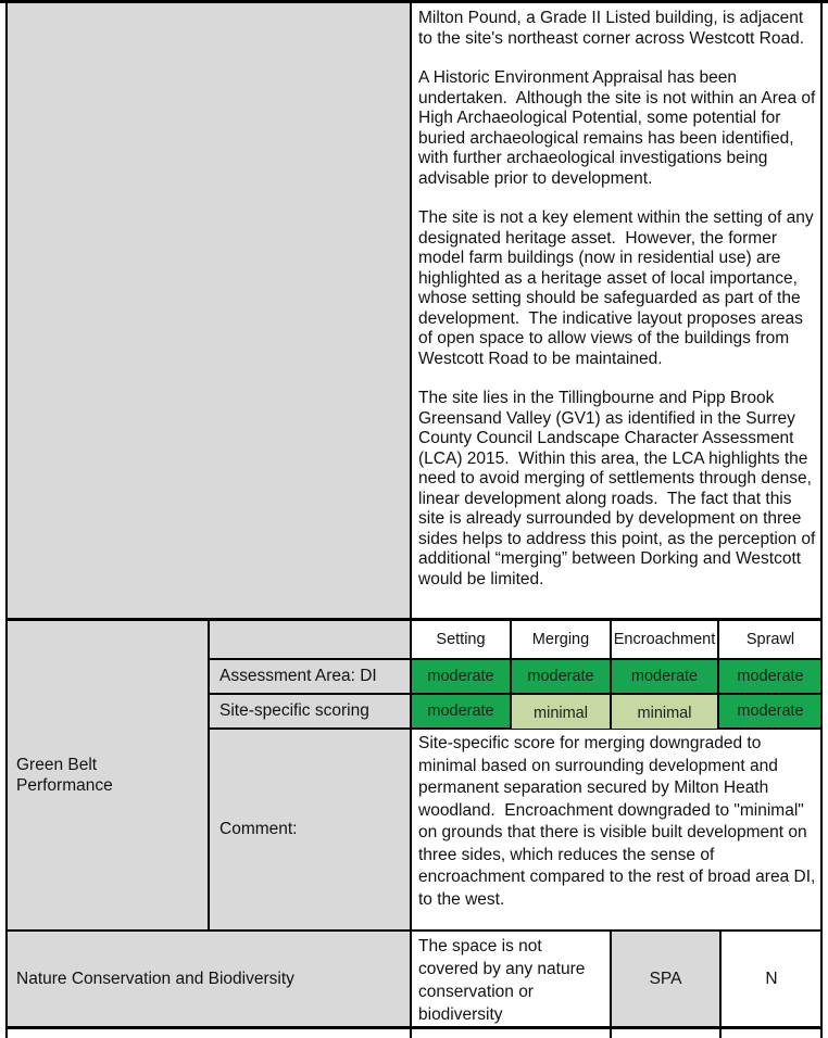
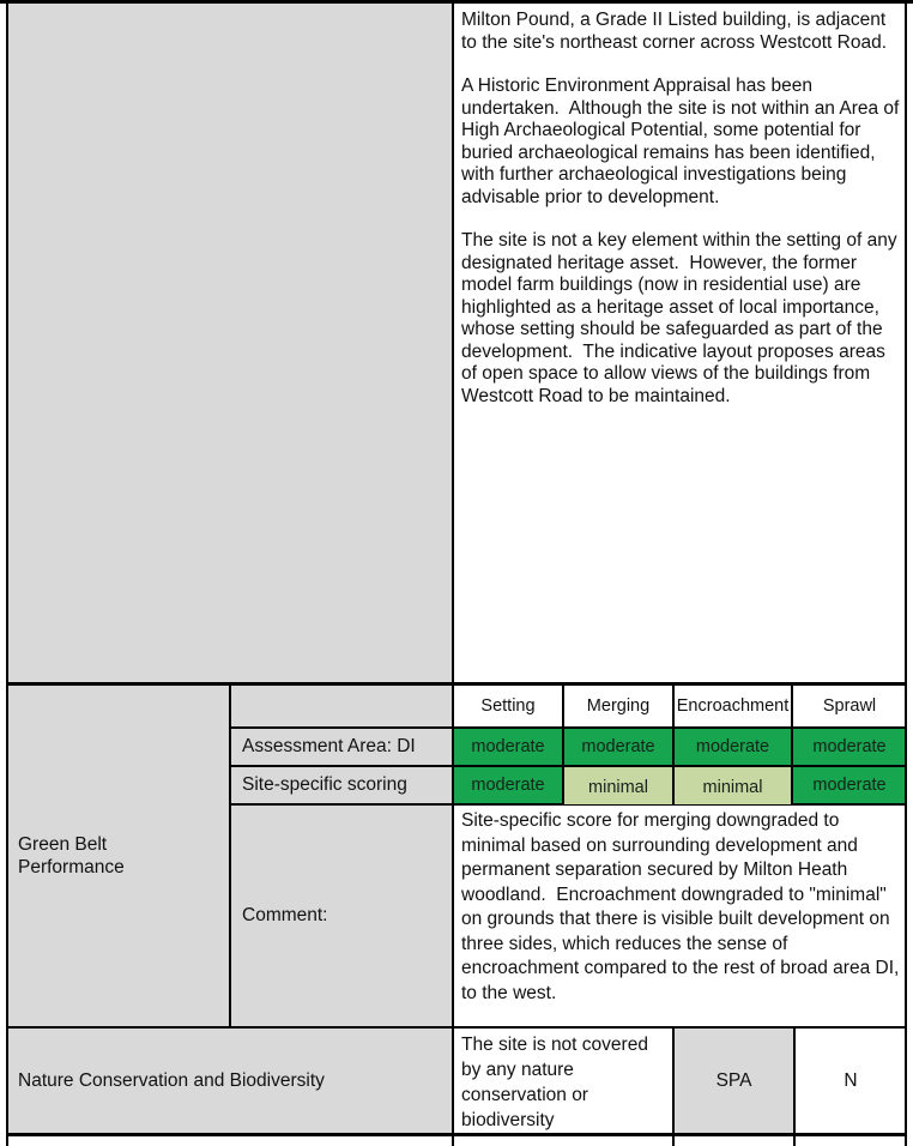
  Milton Pound, a Grade II Listed building, is adjacent to the site's northeast corner across Westcott Road.
  A Historic Environment Appraisal has been undertaken. Although the site is not within an Area of High Archaeological Potential, some potential for buried archaeological remains has been identified, with further archaeological investigations being advisable prior to development.
  The site is not a key element within the setting of any designated heritage asset. However, the former model farm buildings (now in residential use) are highlighted as a heritage asset of local importance, whose setting should be safeguarded as part of the development. The indicative layout proposes areas of open space to allow views of the buildings from Westcott Road to be maintained.
- The site lies in the Tillingbourne and Pipp Brook Greensand Valley (GV1) as identified in the Surrey County Council Landscape Character Assessment (LCA) 2015. Within this area, the LCA highlights the need to avoid merging of settlements through dense, linear development along roads. The fact that this site is already surrounded by development on three sides helps to address this point, as the perception of additional “merging” between Dorking and Westcott would be limited.
  Green Belt
  Performance
  Assessment Area: DI
  Site-specific scoring
  Comment:
  Setting
  Merging
  Encroachment
  Sprawl
  moderate
  moderate
  moderate
  moderate
  moderate
  minimal
  minimal
  moderate
  Site-specific score for merging downgraded to minimal based on surrounding development and permanent separation secured by Milton Heath woodland. Encroachment downgraded to "minimal" on grounds that there is visible built development on three sides, which reduces the sense of encroachment compared to the rest of broad area DI, to the west.
  Nature Conservation and Biodiversity
- The space is not covered by any nature conservation or biodiversity
+ The site is not covered by any nature conservation or biodiversity
  SPA
  N
